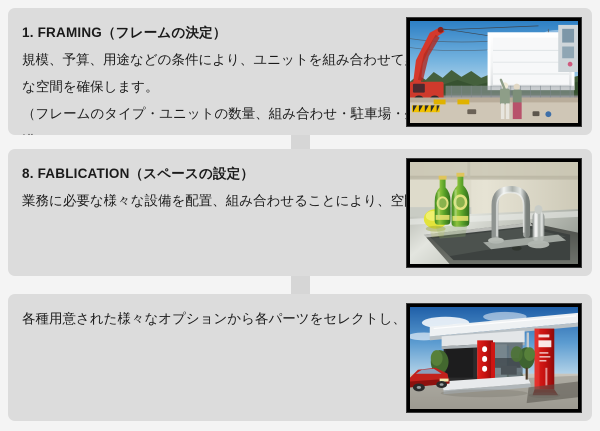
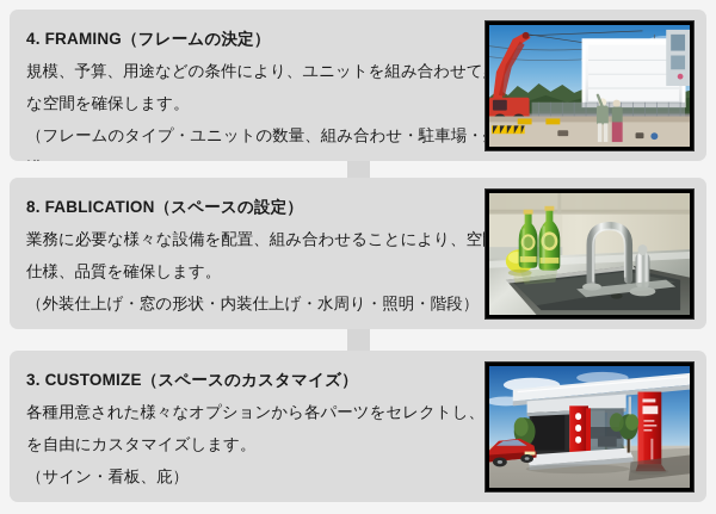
- 1. FRAMING（フレームの決定）
+ 4. FRAMING（フレームの決定）
  規模、予算、用途などの条件により、ユニットを組み合わせて
  な空間を確保します。
  （フレームのタイプ・ユニットの数量、組み合わせ・駐車場・
  8. FABLICATION（スペースの設定）
  業務に必要な様々な設備を配置、組み合わせることにより、空
+ 仕様、品質を確保します。
+ （外装仕上げ・窓の形状・内装仕上げ・水周り・照明・階段）
+ 3. CUSTOMIZE（スペースのカスタマイズ）
  各種用意された様々なオプションから各パーツをセレクトし、
+ を自由にカスタマイズします。
+ （サイン・看板、庇）
